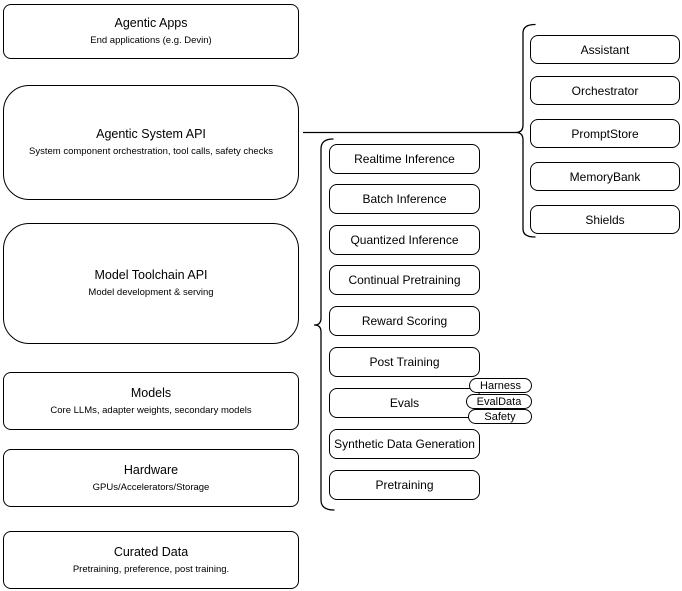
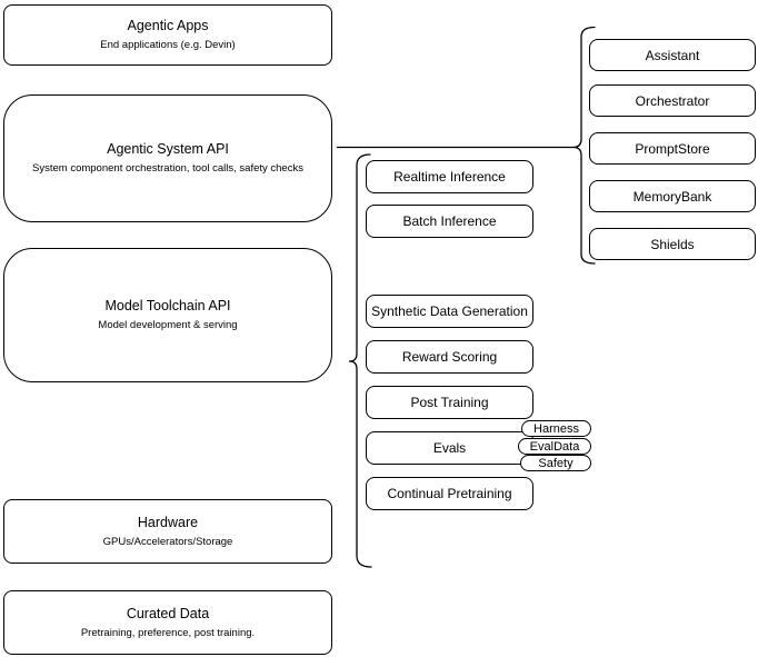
  Agentic Apps
  End applications (e.g. Devin)
  Agentic System API
  System component orchestration, tool calls, safety checks
  Model Toolchain API
  Model development & serving
- Models
- Core LLMs, adapter weights, secondary models
  Hardware
  GPUs/Accelerators/Storage
  Curated Data
  Pretraining, preference, post training.
  Realtime Inference
  Batch Inference
- Quantized Inference
- Continual Pretraining
+ Synthetic Data Generation
  Reward Scoring
  Post Training
  Evals
- Synthetic Data Generation
+ Continual Pretraining
- Pretraining
  Harness
  EvalData
  Safety
  Assistant
  Orchestrator
  PromptStore
  MemoryBank
  Shields
